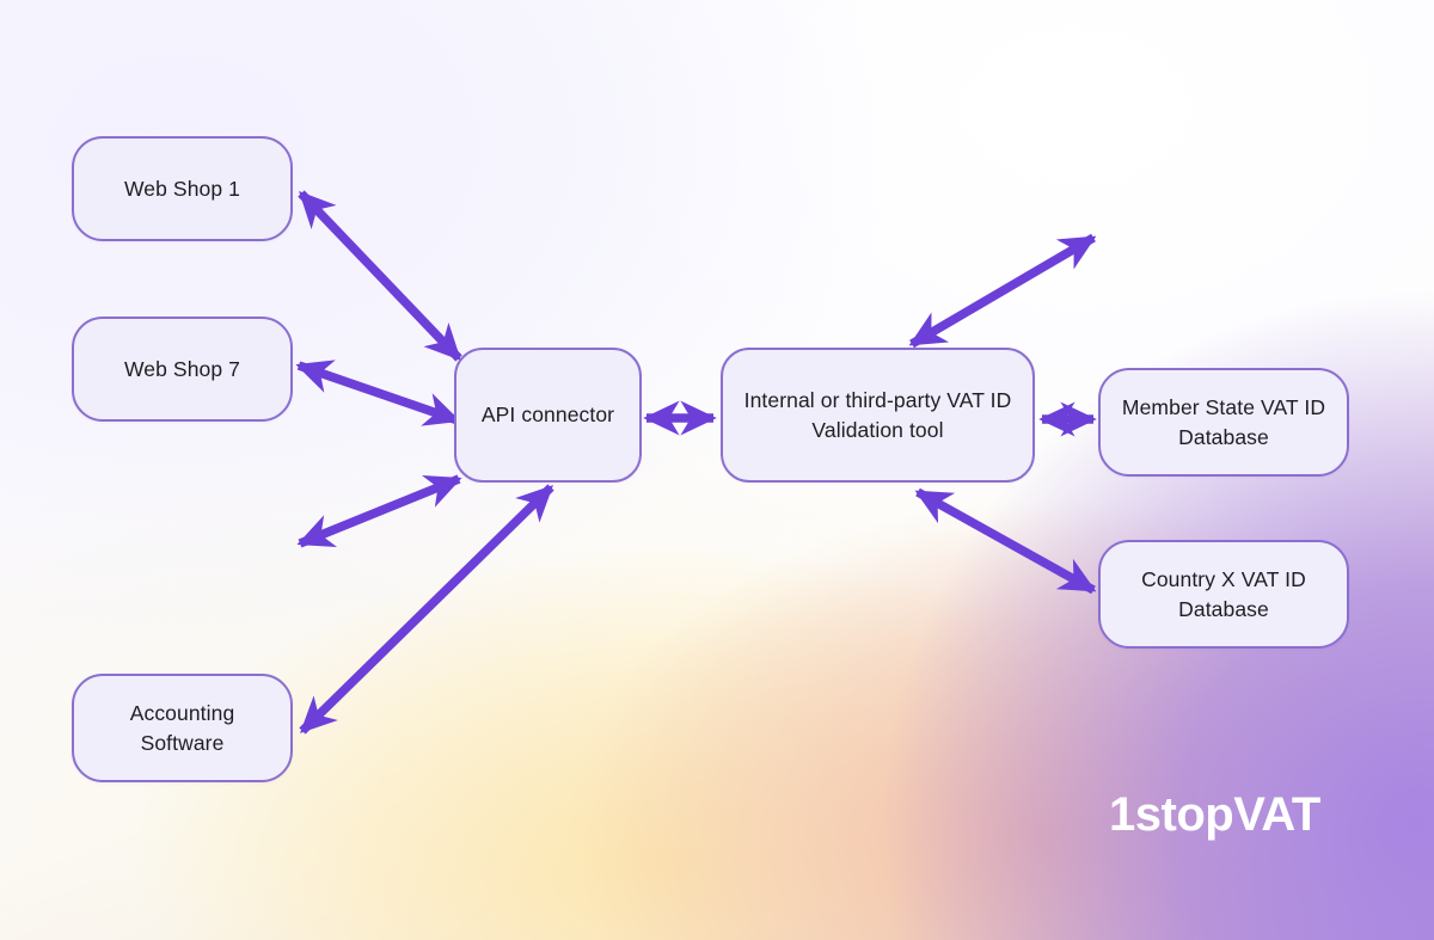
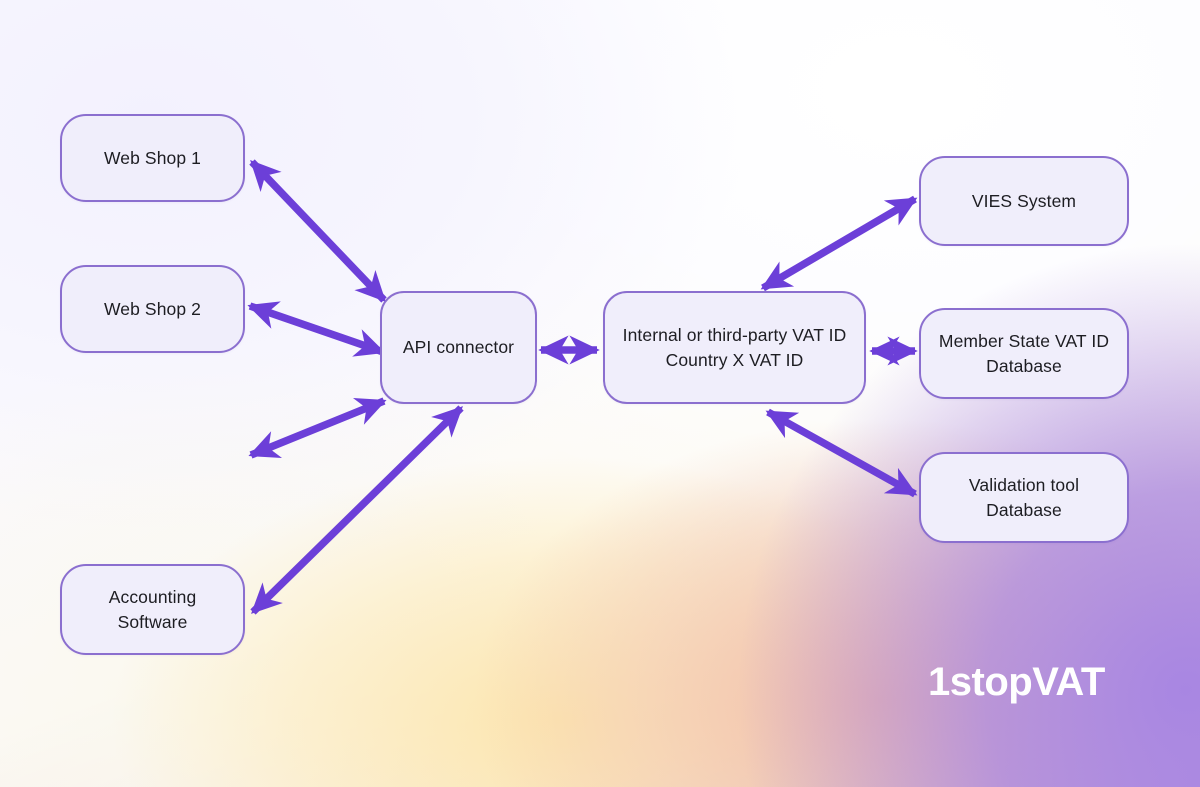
  Web Shop 1
- Web Shop 7
+ Web Shop 2
  Accounting
  Software
  API connector
  Internal or third-party VAT ID
- Validation tool
+ Country X VAT ID
+ VIES System
  Member State VAT ID
  Database
- Country X VAT ID
+ Validation tool
  Database
  1stopVAT
